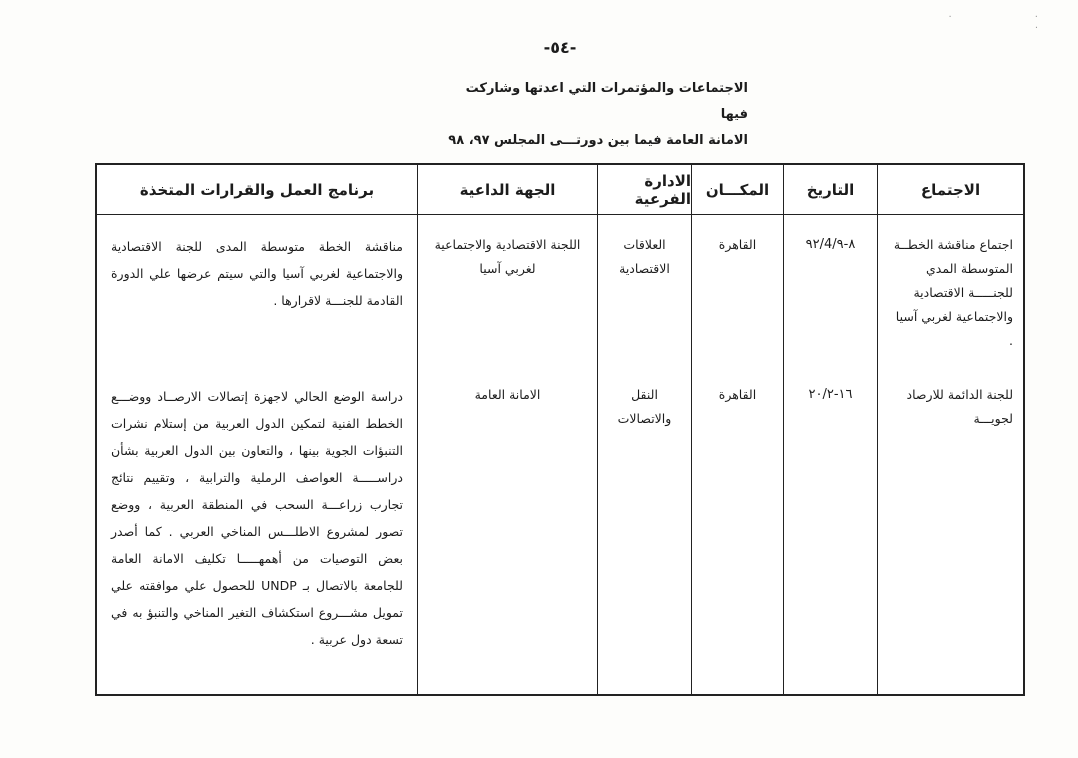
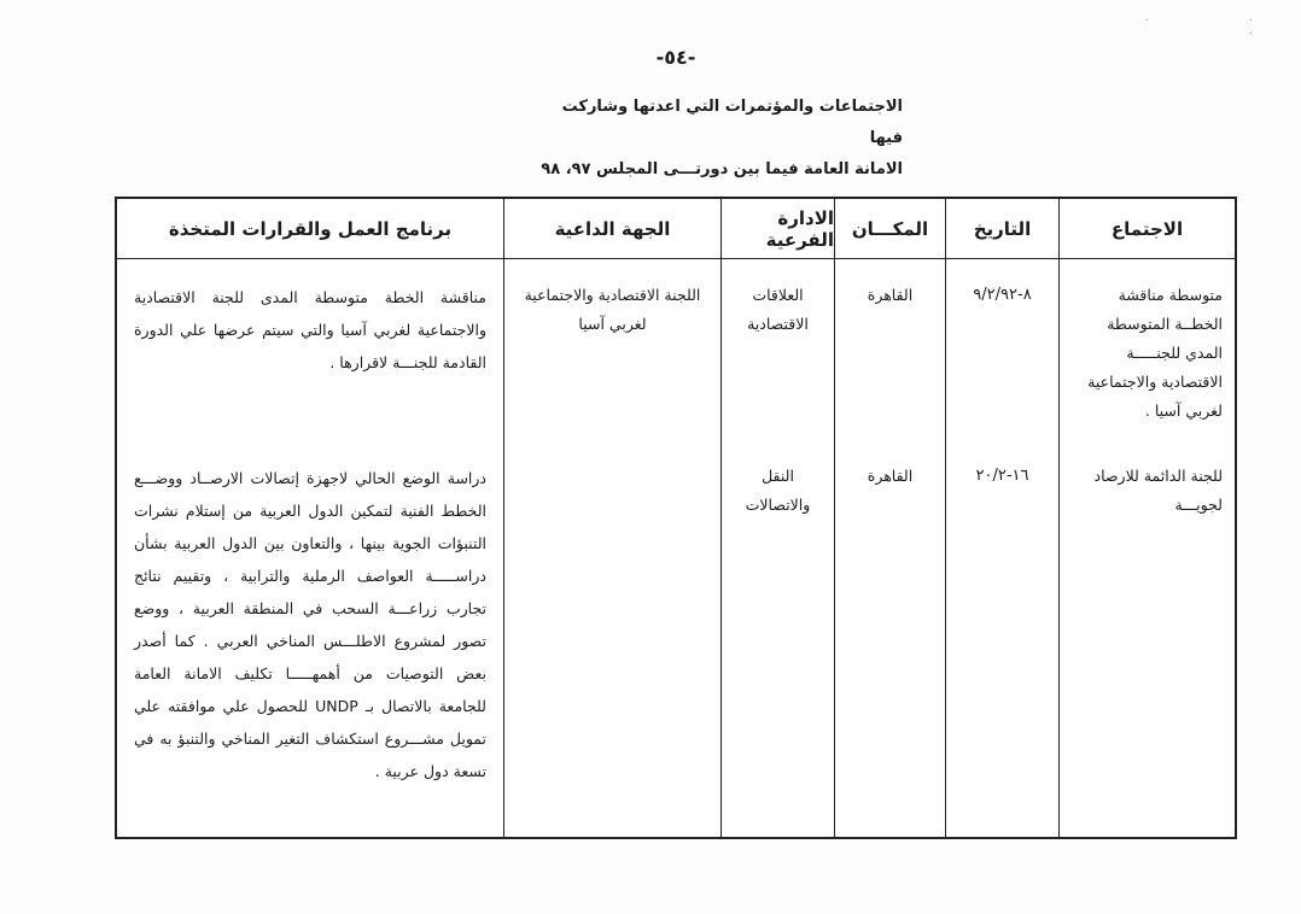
  · · ·
  -٥٤-
  الاجتماعات والمؤتمرات التي اعدتها وشاركت فيها
  الامانة العامة فيما بين دورتـــى المجلس ٩٧، ٩٨
  الاجتماع
  التاريخ
  المكـــان
  الادارة الفرعية
  الجهة الداعية
  برنامج العمل والقرارات المتخذة
- اجتماع مناقشة الخطــة المتوسطة المدي للجنـــــة الاقتصادية والاجتماعية لغربي آسيا .
+ متوسطة مناقشة الخطــة المتوسطة المدي للجنـــــة الاقتصادية والاجتماعية لغربي آسيا .
  للجنة الدائمة للارصاد لجويـــة
- ٨-٩/4/٩٢
+ ٨-٩/٢/٩٢
  ١٦-٢٠/٢
  القاهرة
  القاهرة
  العلاقات الاقتصادية
  النقل والاتصالات
  اللجنة الاقتصادية والاجتماعية لغربي آسيا
- الامانة العامة
  مناقشة الخطة متوسطة المدى للجنة الاقتصادية والاجتماعية لغربي آسيا والتي سيتم عرضها علي الدورة القادمة للجنـــة لاقرارها .
  دراسة الوضع الحالي لاجهزة إتصالات الارصــاد ووضـــع الخطط الفنية لتمكين الدول العربية من إستلام نشرات التنبؤات الجوية بينها ، والتعاون بين الدول العربية بشأن دراســـــة العواصف الرملية والترابية ، وتقييم نتائج تجارب زراعـــة السحب في المنطقة العربية ، ووضع تصور لمشروع الاطلـــس المناخي العربي . كما أصدر بعض التوصيات من أهمهـــــا تكليف الامانة العامة للجامعة بالاتصال بـ UNDP للحصول علي موافقته علي تمويل مشـــروع استكشاف التغير المناخي والتنبؤ به في تسعة دول عربية .
